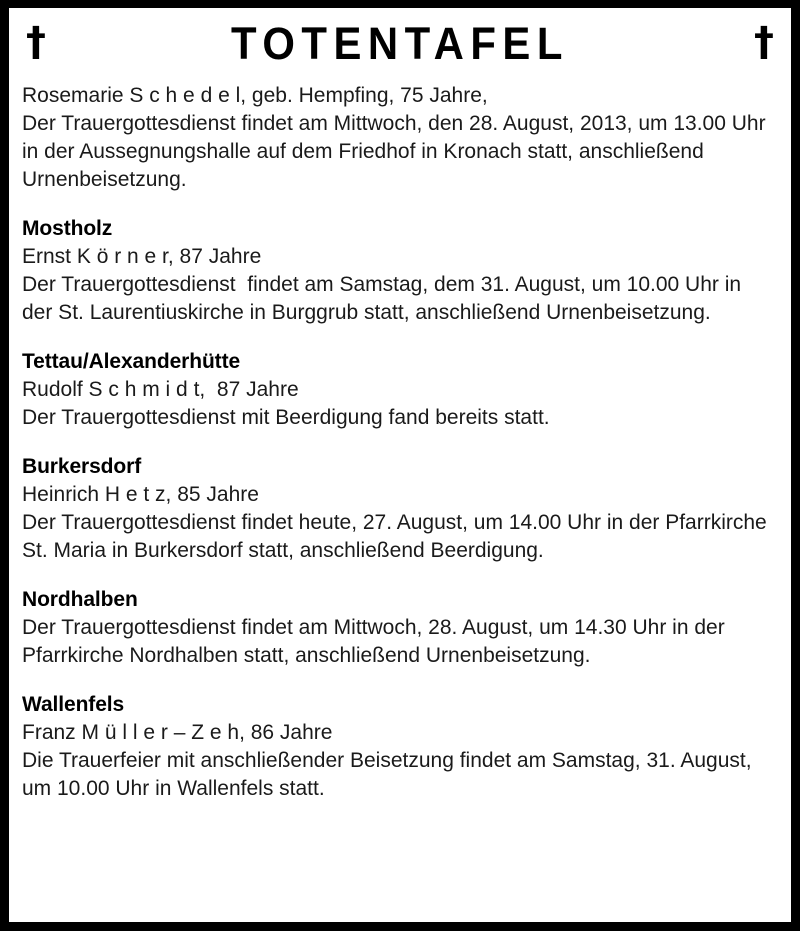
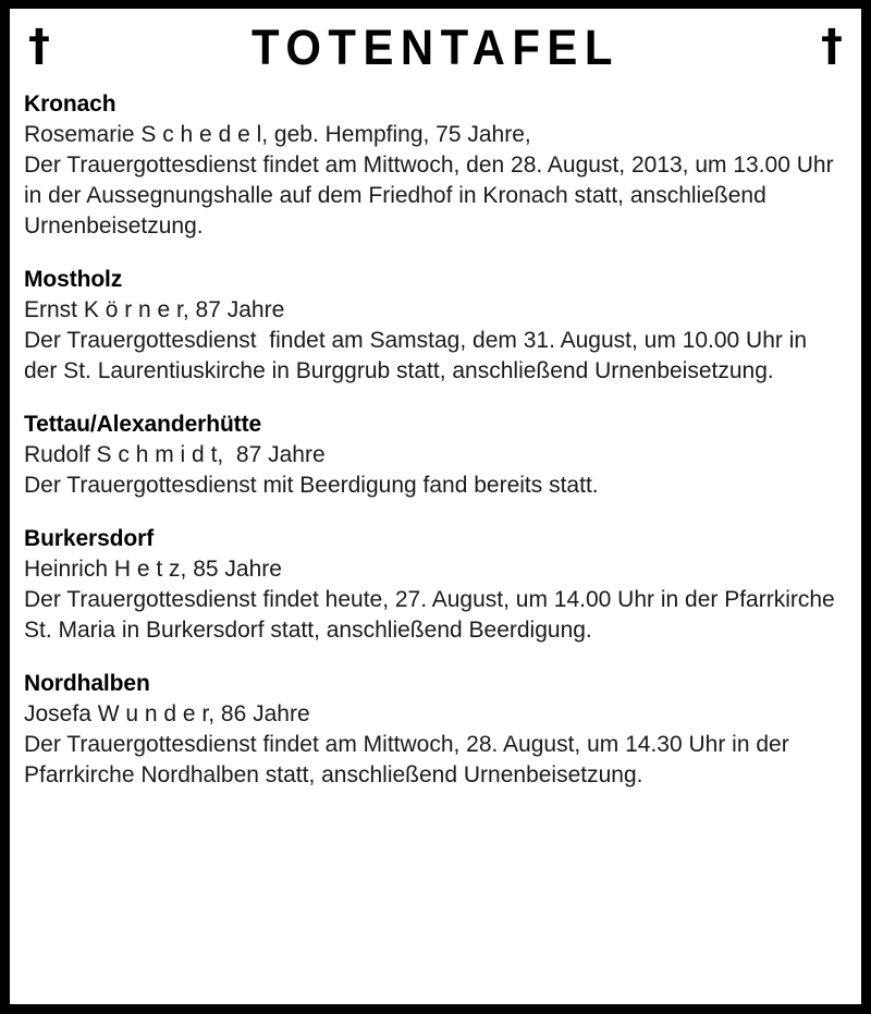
  †
  TOTENTAFEL
  †
+ Kronach
  Rosemarie S c h e d e l, geb. Hempfing, 75 Jahre,
  Der Trauergottesdienst findet am Mittwoch, den 28. August, 2013, um 13.00 Uhr in der Aussegnungshalle auf dem Friedhof in Kronach statt, anschließend Urnenbeisetzung.
  Mostholz
  Ernst K ö r n e r, 87 Jahre
  Der Trauergottesdienst findet am Samstag, dem 31. August, um 10.00 Uhr in der St. Laurentiuskirche in Burggrub statt, anschließend Urnenbeisetzung.
  Tettau/Alexanderhütte
  Rudolf S c h m i d t, 87 Jahre
  Der Trauergottesdienst mit Beerdigung fand bereits statt.
  Burkersdorf
  Heinrich H e t z, 85 Jahre
  Der Trauergottesdienst findet heute, 27. August, um 14.00 Uhr in der Pfarrkirche St. Maria in Burkersdorf statt, anschließend Beerdigung.
  Nordhalben
+ Josefa W u n d e r, 86 Jahre
  Der Trauergottesdienst findet am Mittwoch, 28. August, um 14.30 Uhr in der Pfarrkirche Nordhalben statt, anschließend Urnenbeisetzung.
- Wallenfels
- Franz M ü l l e r – Z e h, 86 Jahre
- Die Trauerfeier mit anschließender Beisetzung findet am Samstag, 31. August, um 10.00 Uhr in Wallenfels statt.
